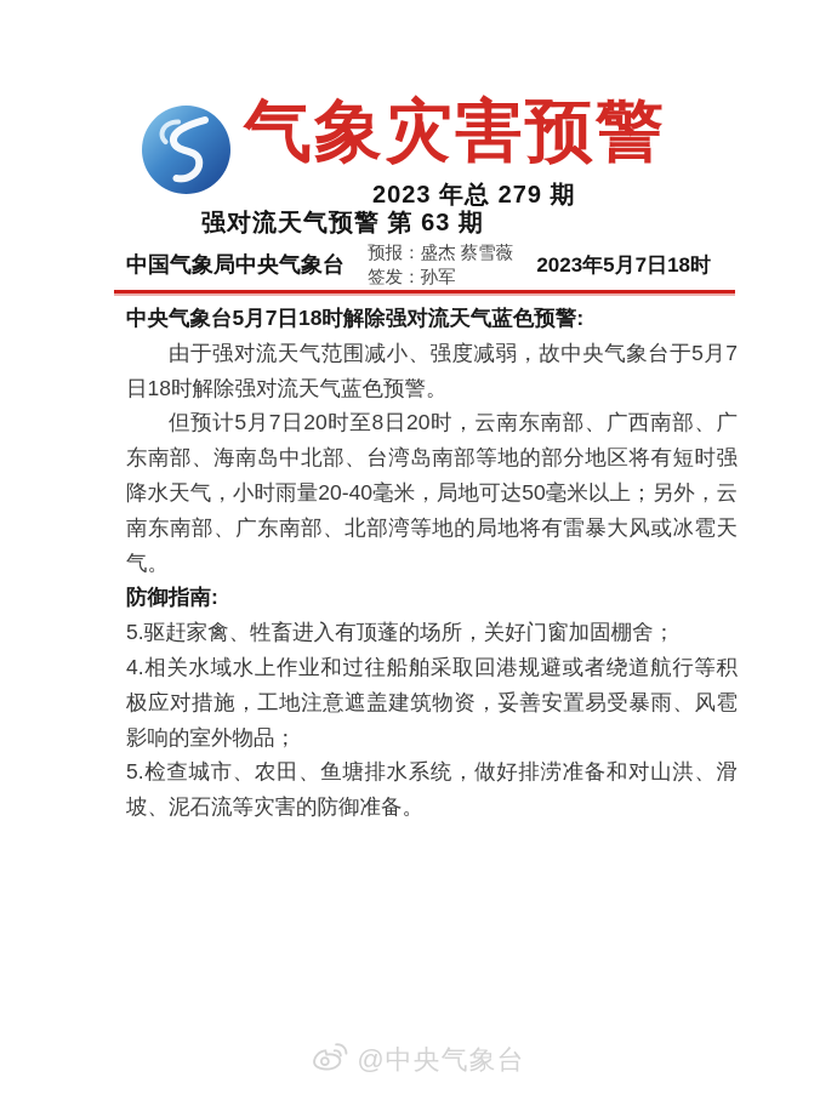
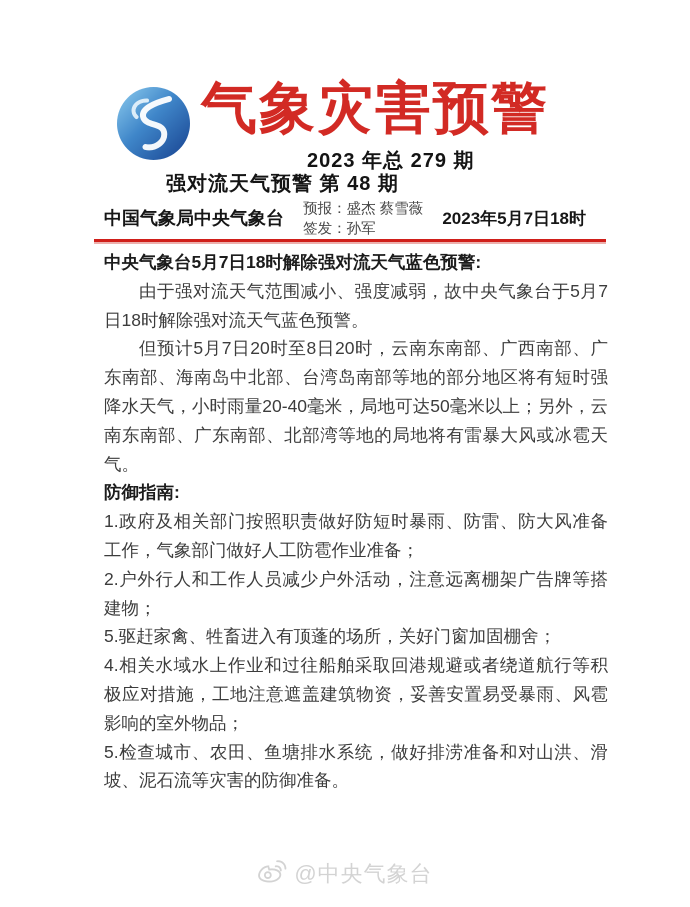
  气象灾害预警
  2023 年总 279 期
- 强对流天气预警 第 63 期
+ 强对流天气预警 第 48 期
  中国气象局中央气象台
  预报：盛杰 蔡雪薇
  签发：孙军
  2023年5月7日18时
  中央气象台5月7日18时解除强对流天气蓝色预警:
  由于强对流天气范围减小、强度减弱，故中央气象台于5月7日18时解除强对流天气蓝色预警。
  但预计5月7日20时至8日20时，云南东南部、广西南部、广东南部、海南岛中北部、台湾岛南部等地的部分地区将有短时强降水天气，小时雨量20-40毫米，局地可达50毫米以上；另外，云南东南部、广东南部、北部湾等地的局地将有雷暴大风或冰雹天气。
  防御指南:
+ 1.政府及相关部门按照职责做好防短时暴雨、防雷、防大风准备工作，气象部门做好人工防雹作业准备；
+ 2.户外行人和工作人员减少户外活动，注意远离棚架广告牌等搭建物；
  5.驱赶家禽、牲畜进入有顶蓬的场所，关好门窗加固棚舍；
  4.相关水域水上作业和过往船舶采取回港规避或者绕道航行等积极应对措施，工地注意遮盖建筑物资，妥善安置易受暴雨、风雹影响的室外物品；
  5.检查城市、农田、鱼塘排水系统，做好排涝准备和对山洪、滑坡、泥石流等灾害的防御准备。
  @中央气象台
